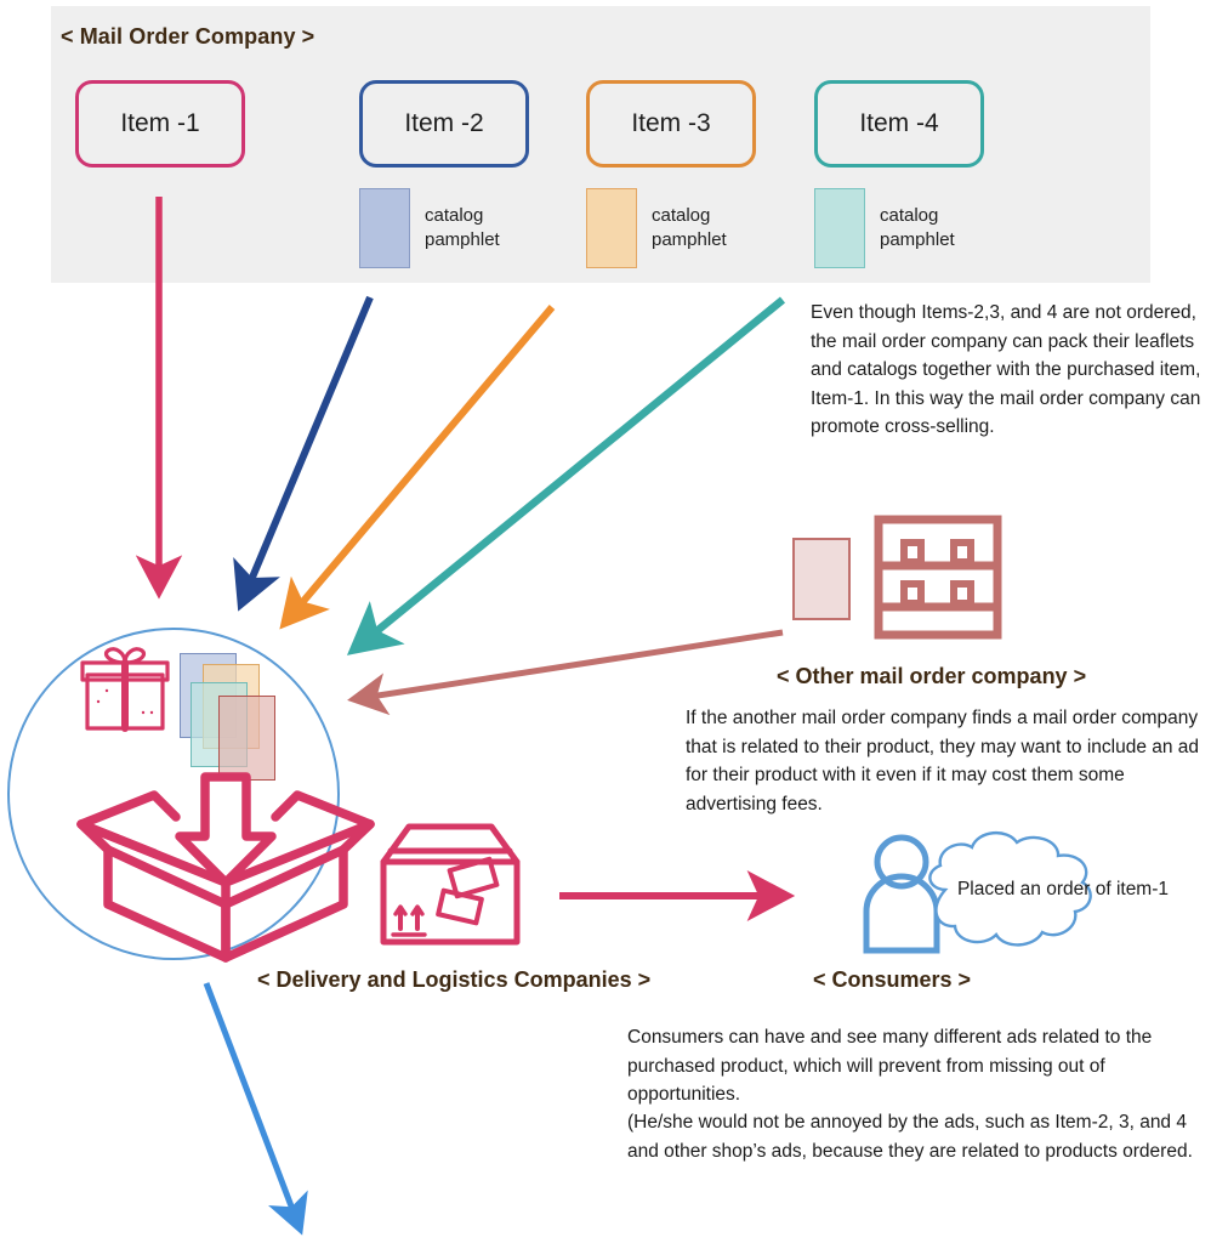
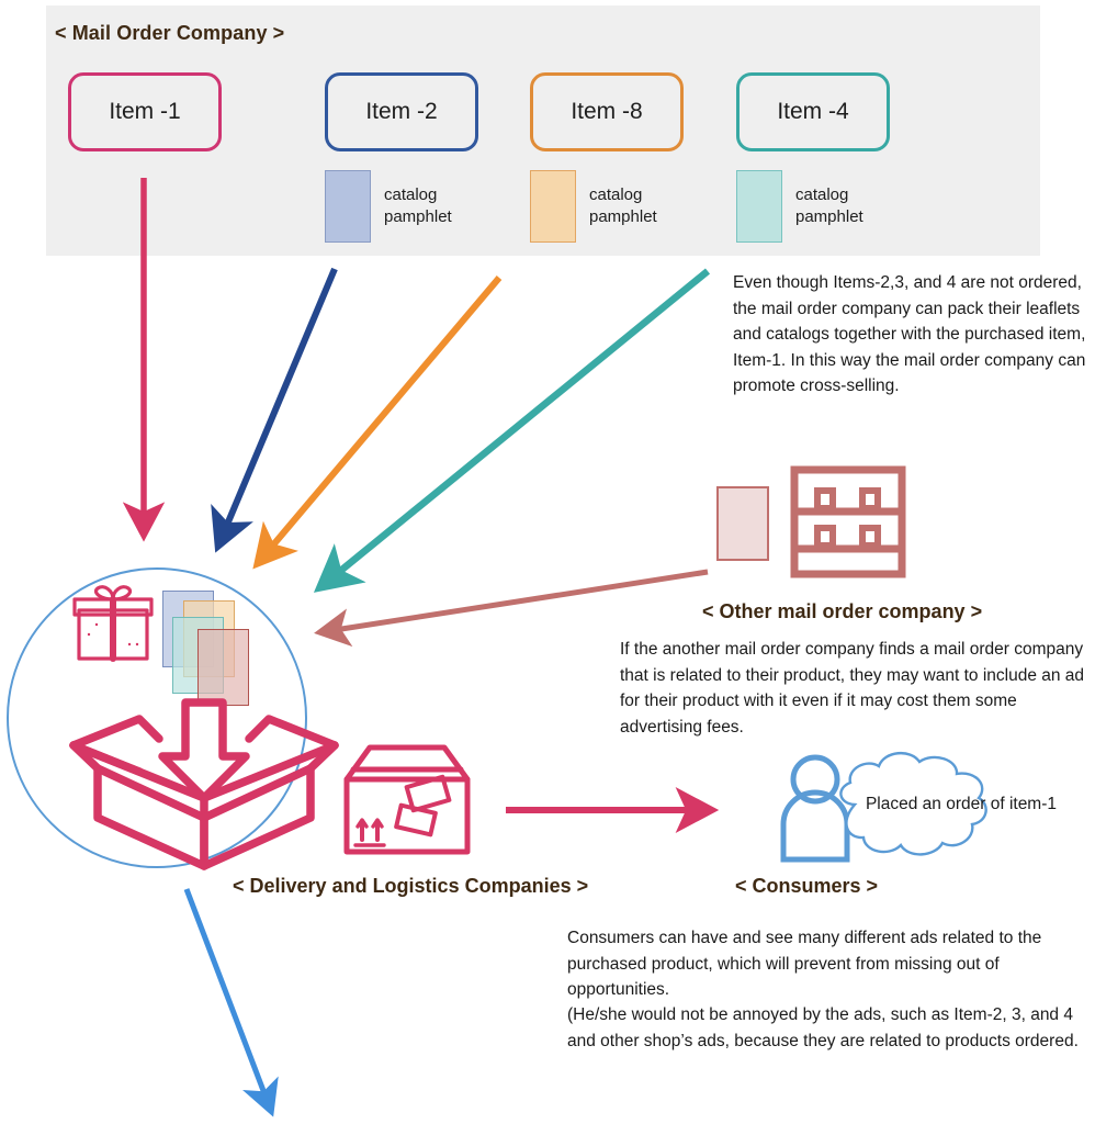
  < Mail Order Company >
  Item -1
  Item -2
- Item -3
+ Item -8
  Item -4
  catalog
  pamphlet
  catalog
  pamphlet
  catalog
  pamphlet
  Even though Items-2,3, and 4 are not ordered, the mail order company can pack their leaflets and catalogs together with the purchased item, Item-1. In this way the mail order company can promote cross-selling.
  < Other mail order company >
  If the another mail order company finds a mail order company that is related to their product, they may want to include an ad for their product with it even if it may cost them some advertising fees.
  < Delivery and Logistics Companies >
  < Consumers >
  Consumers can have and see many different ads related to the purchased product, which will prevent from missing out of opportunities.
  (He/she would not be annoyed by the ads, such as Item-2, 3, and 4 and other shop’s ads, because they are related to products ordered.
  Placed an order of item-1
